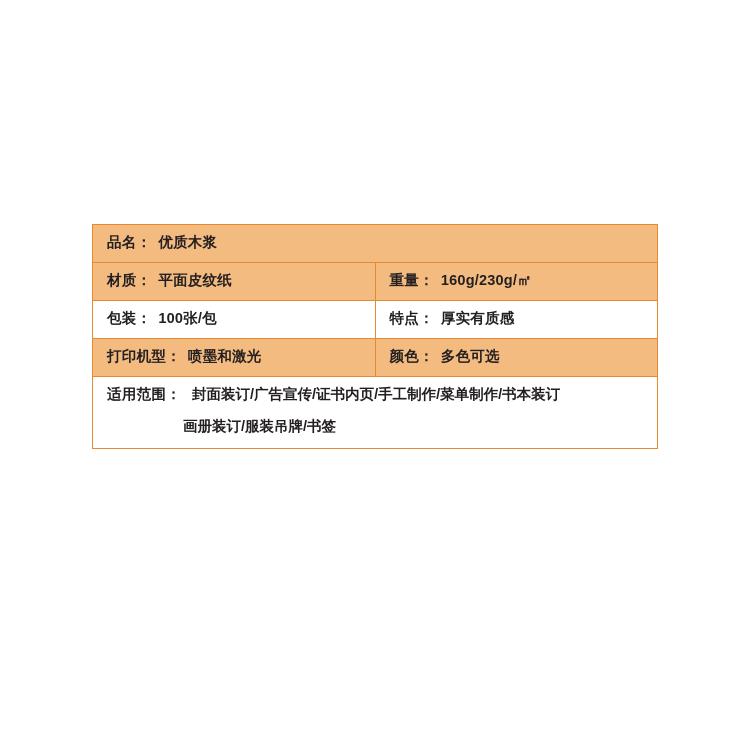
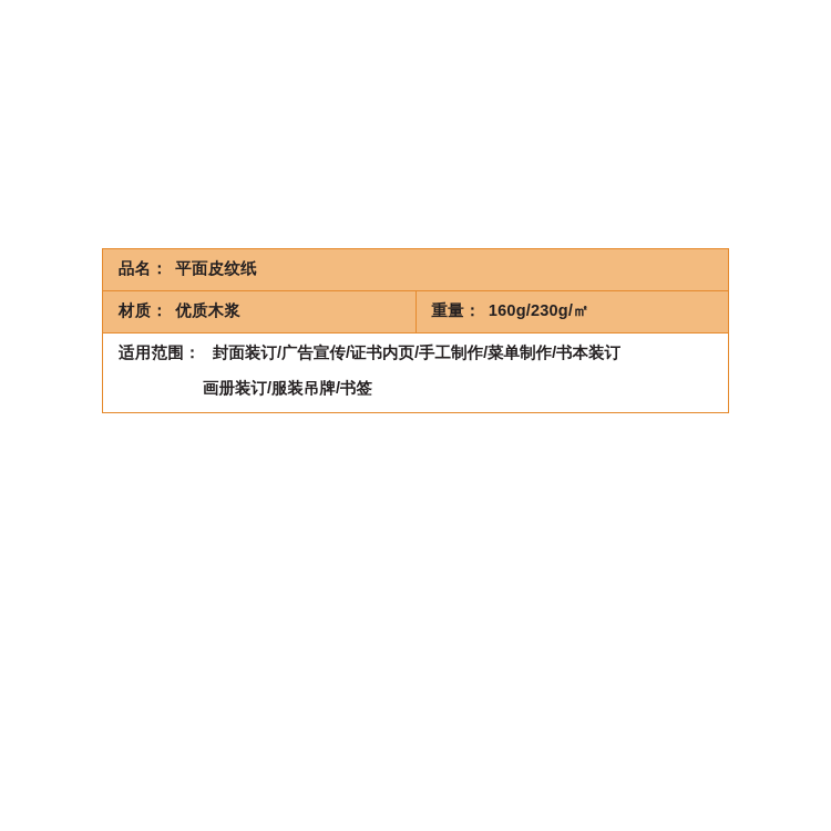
- 品名： 优质木浆
+ 品名： 平面皮纹纸
- 材质： 平面皮纹纸	重量： 160g/230g/㎡
+ 材质： 优质木浆	重量： 160g/230g/㎡
- 包装： 100张/包	特点： 厚实有质感
- 打印机型： 喷墨和激光	颜色： 多色可选
  适用范围： 封面装订/广告宣传/证书内页/手工制作/菜单制作/书本装订 画册装订/服装吊牌/书签
